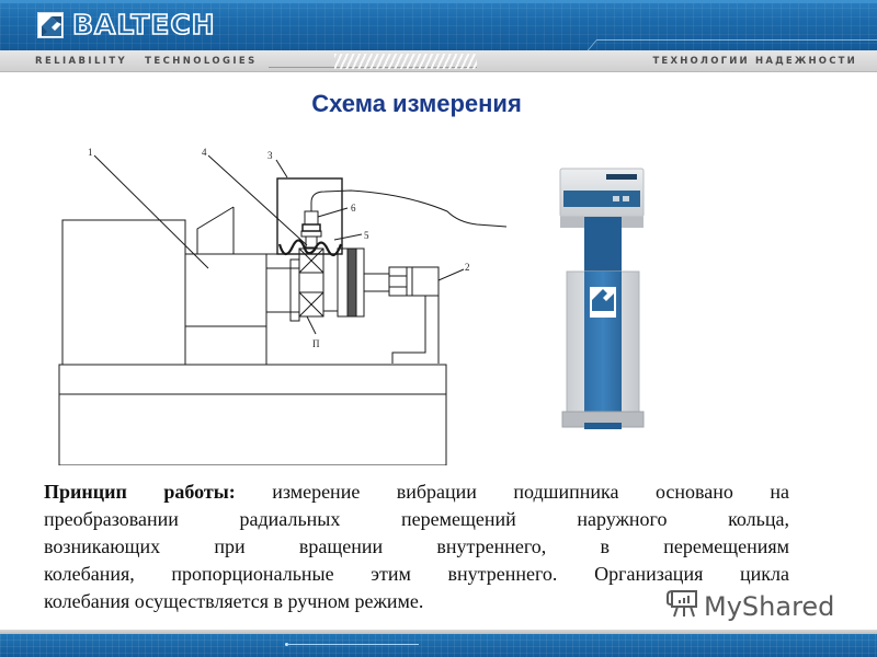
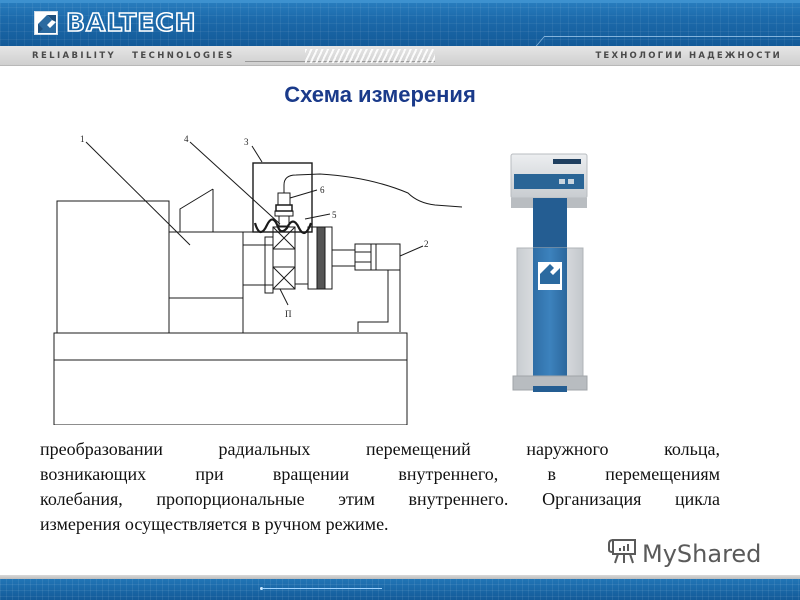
  BALTECH
  RELIABILITY TECHNOLOGIES
  ТЕХНОЛОГИИ НАДЕЖНОСТИ
  Схема измерения
  1
  4
  3
  6
  5
  2
  П
- Принцип работы: измерение вибрации подшипника основано на
  преобразовании радиальных перемещений наружного кольца,
  возникающих при вращении внутреннего, в перемещениям
  колебания, пропорциональные этим внутреннего. Организация цикла
- колебания осуществляется в ручном режиме.
+ измерения осуществляется в ручном режиме.
  MyShared
